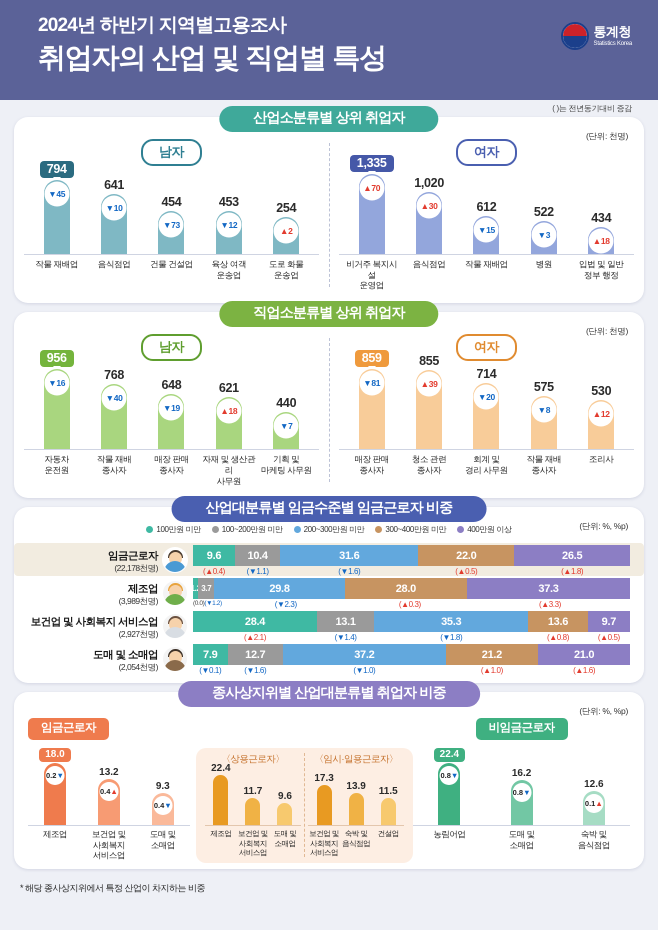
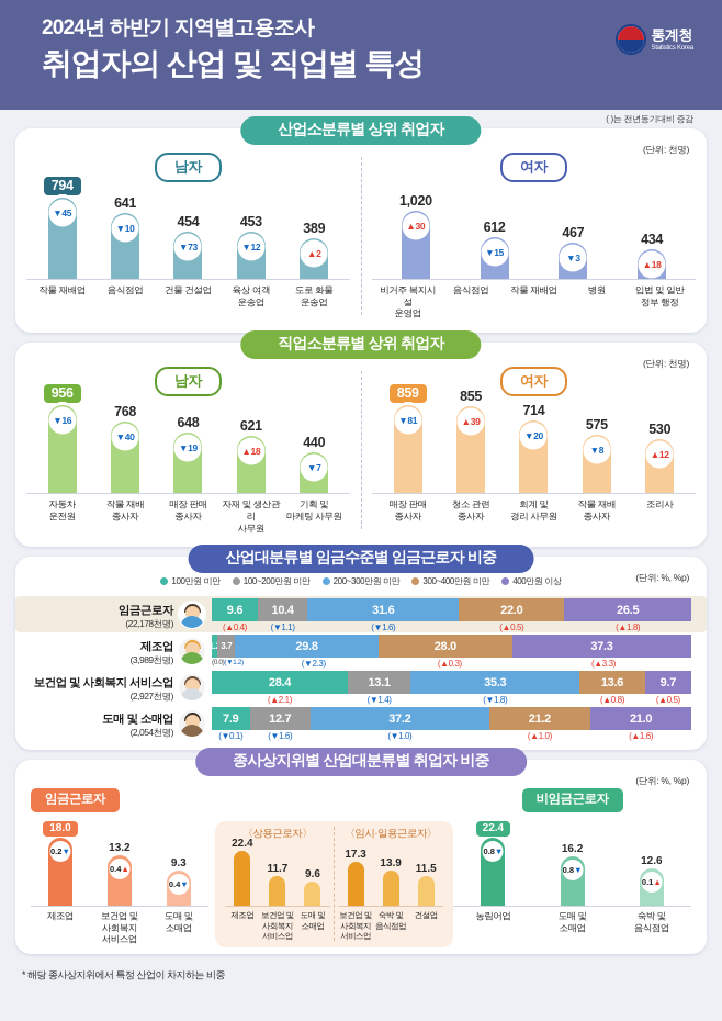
  2024년 하반기 지역별고용조사
  취업자의 산업 및 직업별 특성
  통계청
  ( )는 전년동기대비 증감
  산업소분류별 상위 취업자
  (단위: 천명)
  남자
  794
  ▼45
  641
  ▼10
  454
  ▼73
  453
  ▼12
- 254
+ 389
  ▲2
  작물 재배업
  음식점업
  건물 건설업
  육상 여객
  운송업
  도로 화물
  운송업
  여자
- 1,335
- ▲70
  1,020
  ▲30
  612
  ▼15
- 522
+ 467
  ▼3
  434
  ▲18
  비거주 복지시설
  운영업
  음식점업
  작물 재배업
  병원
  입법 및 일반
  정부 행정
  직업소분류별 상위 취업자
  (단위: 천명)
  남자
  956
  ▼16
  768
  ▼40
  648
  ▼19
  621
  ▲18
  440
  ▼7
  자동차
  운전원
  작물 재배
  종사자
  매장 판매
  종사자
  자재 및 생산관리
  사무원
  기획 및
  마케팅 사무원
  여자
  859
  ▼81
  855
  ▲39
  714
  ▼20
  575
  ▼8
  530
  ▲12
  매장 판매
  종사자
  청소 관련
  종사자
  회계 및
  경리 사무원
  작물 재배
  종사자
  조리사
  산업대분류별 임금수준별 임금근로자 비중
  (단위: %, %p)
  100만원 미만
  100~200만원 미만
  200~300만원 미만
  300~400만원 미만
  400만원 이상
  임금근로자
  (22,178천명)
  9.6
  10.4
  31.6
  22.0
  26.5
  (▲0.4)
  (▼1.1)
  (▼1.6)
  (▲0.5)
  (▲1.8)
  제조업
  (3,989천명)
  3.7
  29.8
  28.0
  37.3
  (▼2.3)
  (▲0.3)
  (▲3.3)
  보건업 및 사회복지 서비스업
  (2,927천명)
  28.4
  13.1
  35.3
  13.6
  9.7
  (▲2.1)
  (▼1.4)
  (▼1.8)
  (▲0.8)
  (▲0.5)
  도매 및 소매업
  (2,054천명)
  7.9
  12.7
  37.2
  21.2
  21.0
  (▼0.1)
  (▼1.6)
  (▼1.0)
  (▲1.0)
  (▲1.6)
  종사상지위별 산업대분류별 취업자 비중
  (단위: %, %p)
  임금근로자
  18.0
  0.2
  ▼
  13.2
  0.4
  ▲
  9.3
  0.4
  ▼
  제조업
  보건업 및
  사회복지
  서비스업
  도매 및
  소매업
  〈상용근로자〉
  22.4
  11.7
  9.6
  제조업
  보건업 및
  사회복지
  서비스업
  도매 및
  소매업
  〈임시·일용근로자〉
  17.3
  13.9
  11.5
  보건업 및
  사회복지
  서비스업
  숙박 및
  음식점업
  건설업
  비임금근로자
  22.4
  0.8
  ▼
  16.2
  0.8
  ▼
  12.6
  0.1
  ▲
  농림어업
  도매 및
  소매업
  숙박 및
  음식점업
  * 해당 종사상지위에서 특정 산업이 차지하는 비중
